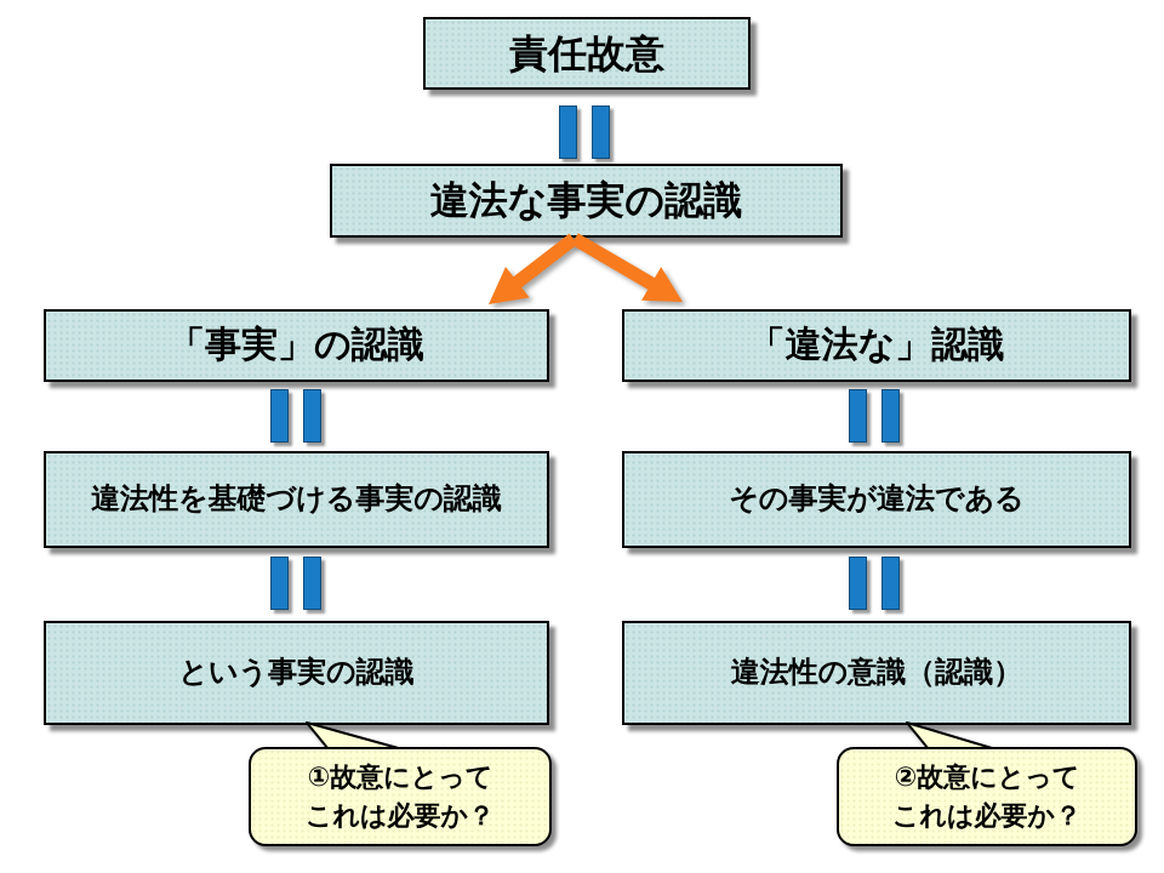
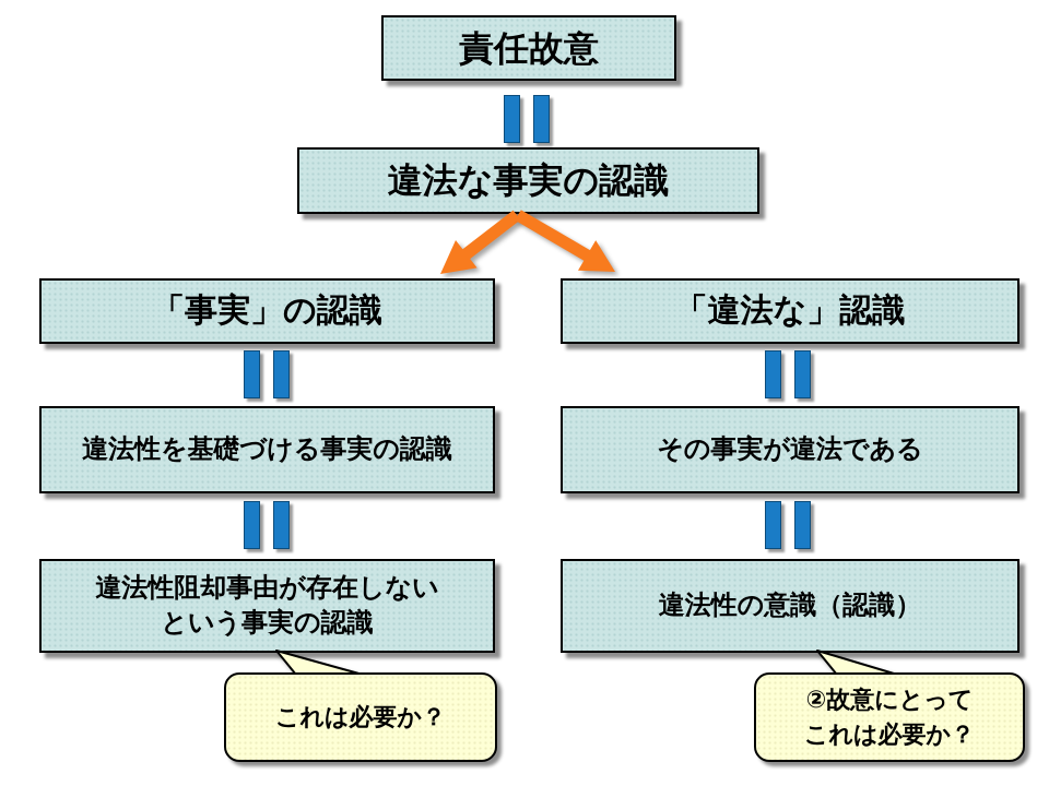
  責任故意
  違法な事実の認識
  「事実」の認識
  「違法な」認識
  違法性を基礎づける事実の認識
  その事実が違法である
+ 違法性阻却事由が存在しない
  という事実の認識
  違法性の意識（認識）
- ①故意にとって
  これは必要か？
  ②故意にとって
  これは必要か？
